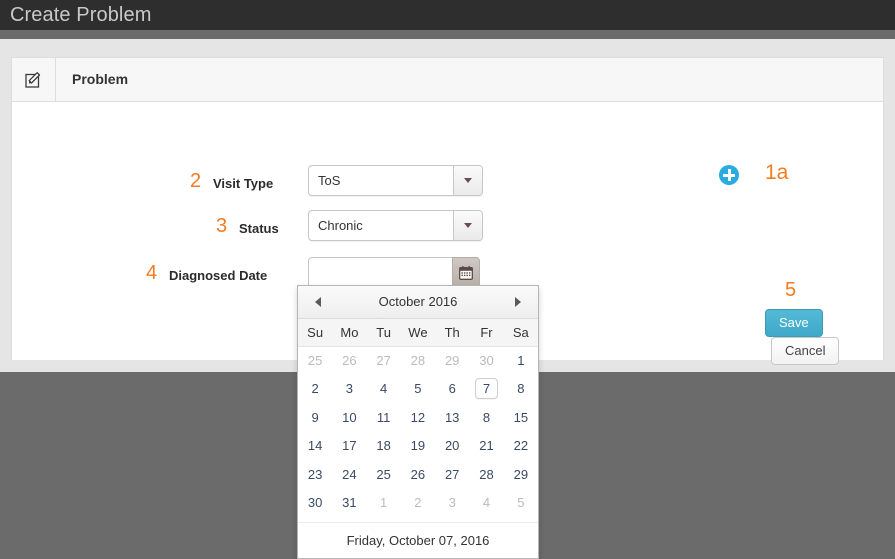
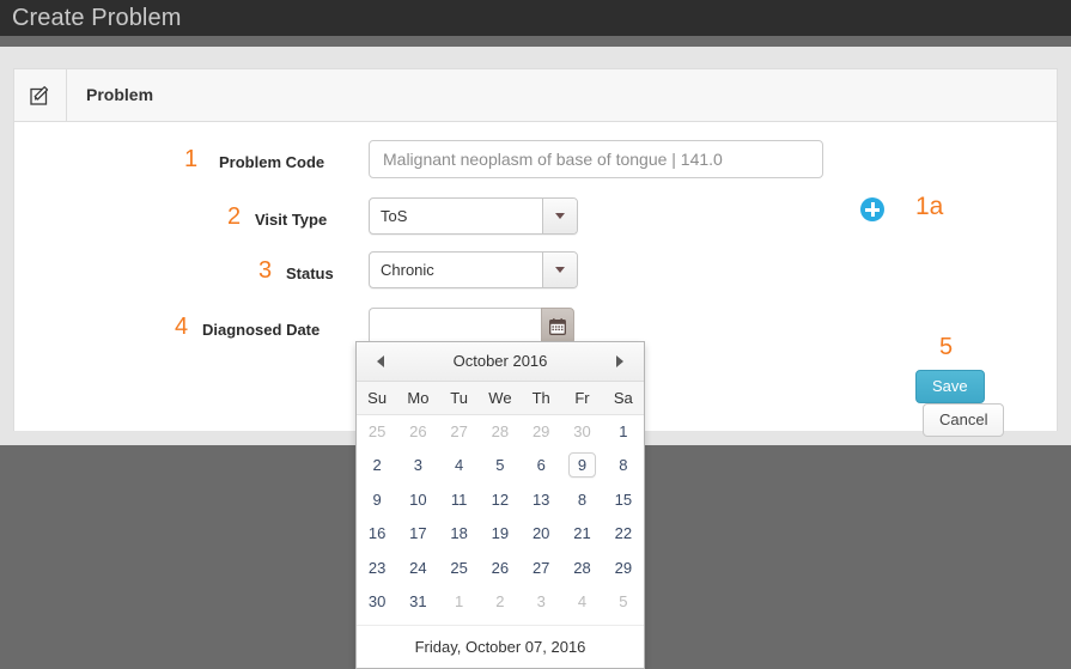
  Create Problem
  Problem
+ 1
+ Problem Code
+ Malignant neoplasm of base of tongue | 141.0
  1a
  2
  Visit Type
  ToS
  3
  Status
  Chronic
  4
  Diagnosed Date
  5
  Save Cancel
  October 2016
  Su	Mo	Tu	We	Th	Fr	Sa
  25	26	27	28	29	30	1
- 2	3	4	5	6	7	8
+ 2	3	4	5	6	9	8
  9	10	11	12	13	8	15
- 14	17	18	19	20	21	22
+ 16	17	18	19	20	21	22
  23	24	25	26	27	28	29
  30	31	1	2	3	4	5
  Friday, October 07, 2016
